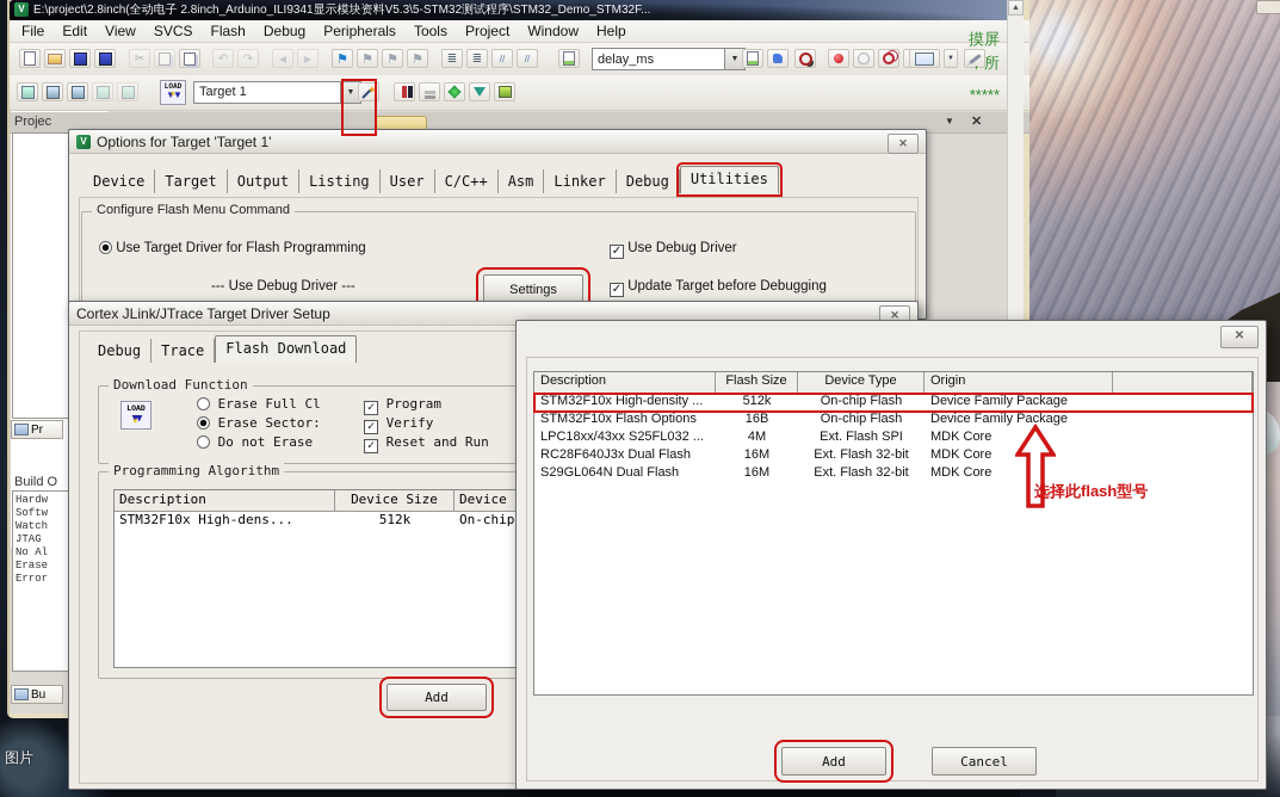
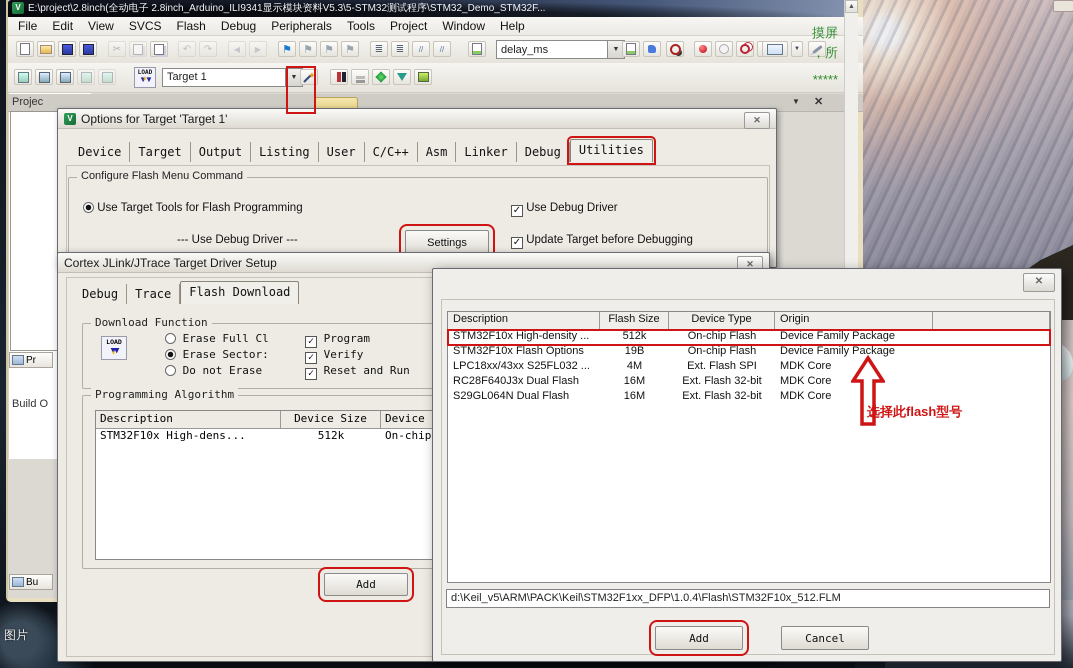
  图片
  V
  E:\project\2.8inch(全动电子 2.8inch_Arduino_ILI9341显示模块资料V5.3\5-STM32测试程序\STM32_Demo_STM32F...
  File
  Edit
  View
  SVCS
  Flash
  Debug
  Peripherals
  Tools
  Project
  Window
  Help
  delay_ms
  ▼▼
  Target 1
  ▼
  ✕
  Projec
  Pr
  Build O
- Hardw
- Softw
- Watch
- JTAG
- No Al
- Erase
- Error
  Bu
  摸屏
  ，所
  *****
  V
  Options for Target 'Target 1'
  ✕
  Device
  Target
  Output
  Listing
  User
  C/C++
  Asm
  Linker
  Debug
  Utilities
  Configure Flash Menu Command
- Use Target Driver for Flash Programming
+ Use Target Tools for Flash Programming
  ✓ Use Debug Driver
  --- Use Debug Driver ---
  Settings
  ✓ Update Target before Debugging
  Cortex JLink/JTrace Target Driver Setup
  ✕
  Debug
  Trace
  Flash Download
  Download Function
  ▼▼
  ✶
  Erase Full Cl
  Erase Sector:
  Do not Erase
  ✓ Program
  ✓ Verify
  ✓ Reset and Run
  Programming Algorithm
  Description
  Device Size
  Device
  STM32F10x High-dens...
  512k
  On-chip
  Add
  ✕
  Description
  Flash Size
  Device Type
  Origin
  STM32F10x High-density ...
  512k
  On-chip Flash
  Device Family Package
  STM32F10x Flash Options
- 16B
+ 19B
  On-chip Flash
  Device Family Package
  LPC18xx/43xx S25FL032 ...
  4M
  Ext. Flash SPI
  MDK Core
  RC28F640J3x Dual Flash
  16M
  Ext. Flash 32-bit
  MDK Core
  S29GL064N Dual Flash
  16M
  Ext. Flash 32-bit
  MDK Core
  选择此flash型号
+ d:\Keil_v5\ARM\PACK\Keil\STM32F1xx_DFP\1.0.4\Flash\STM32F10x_512.FLM
  Add
  Cancel
